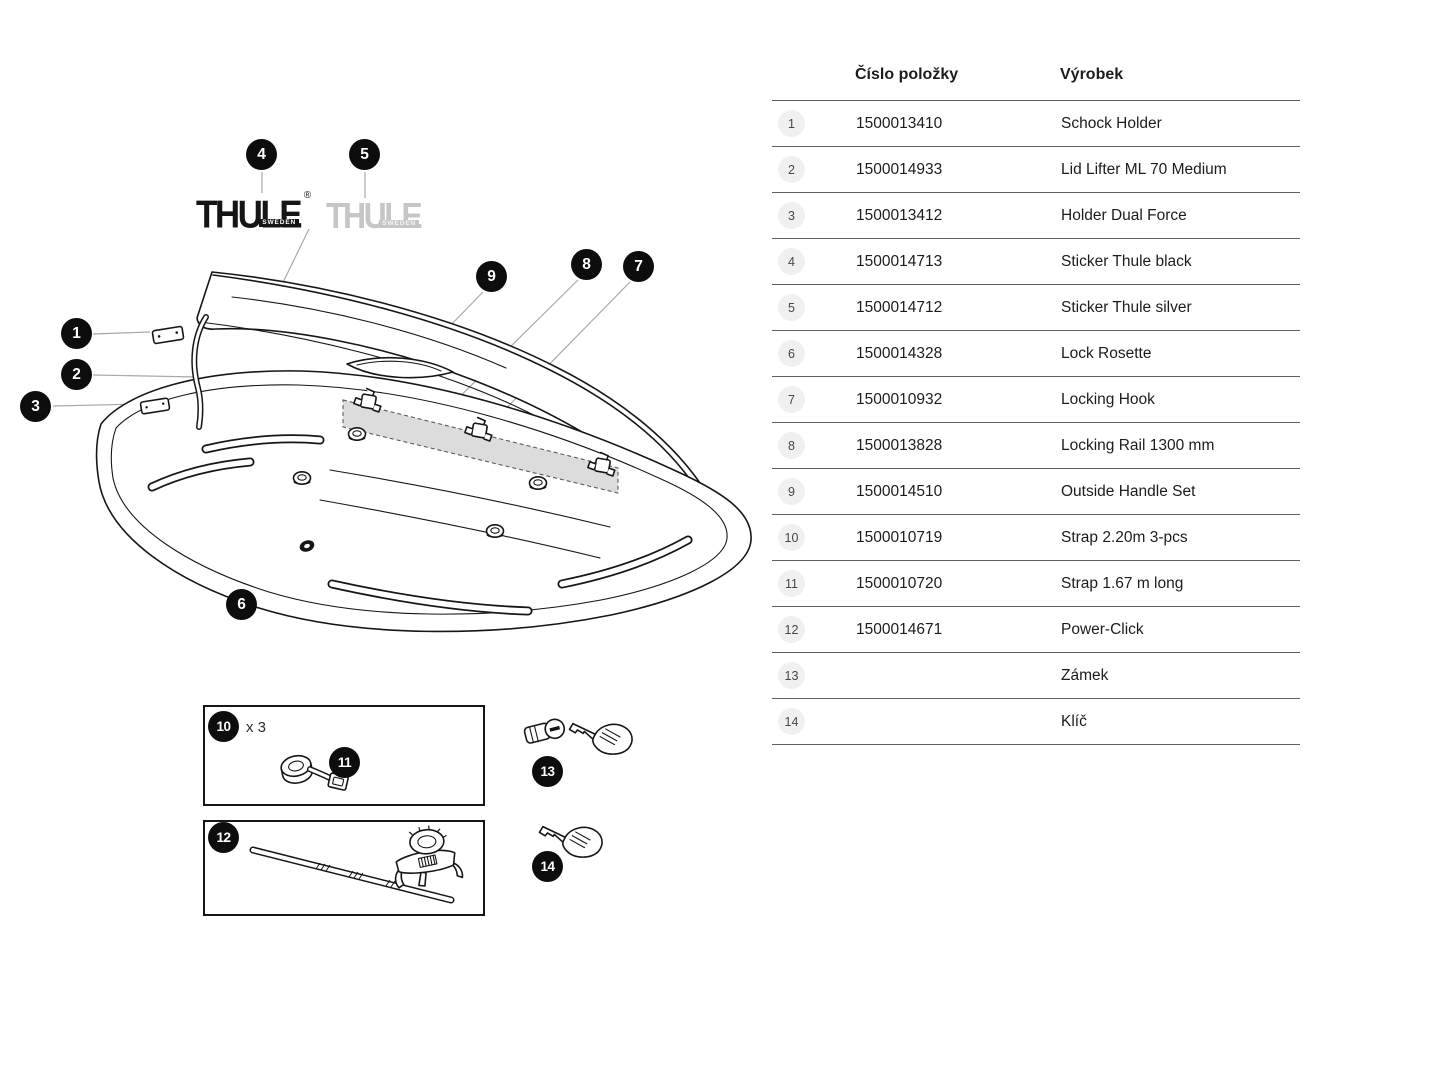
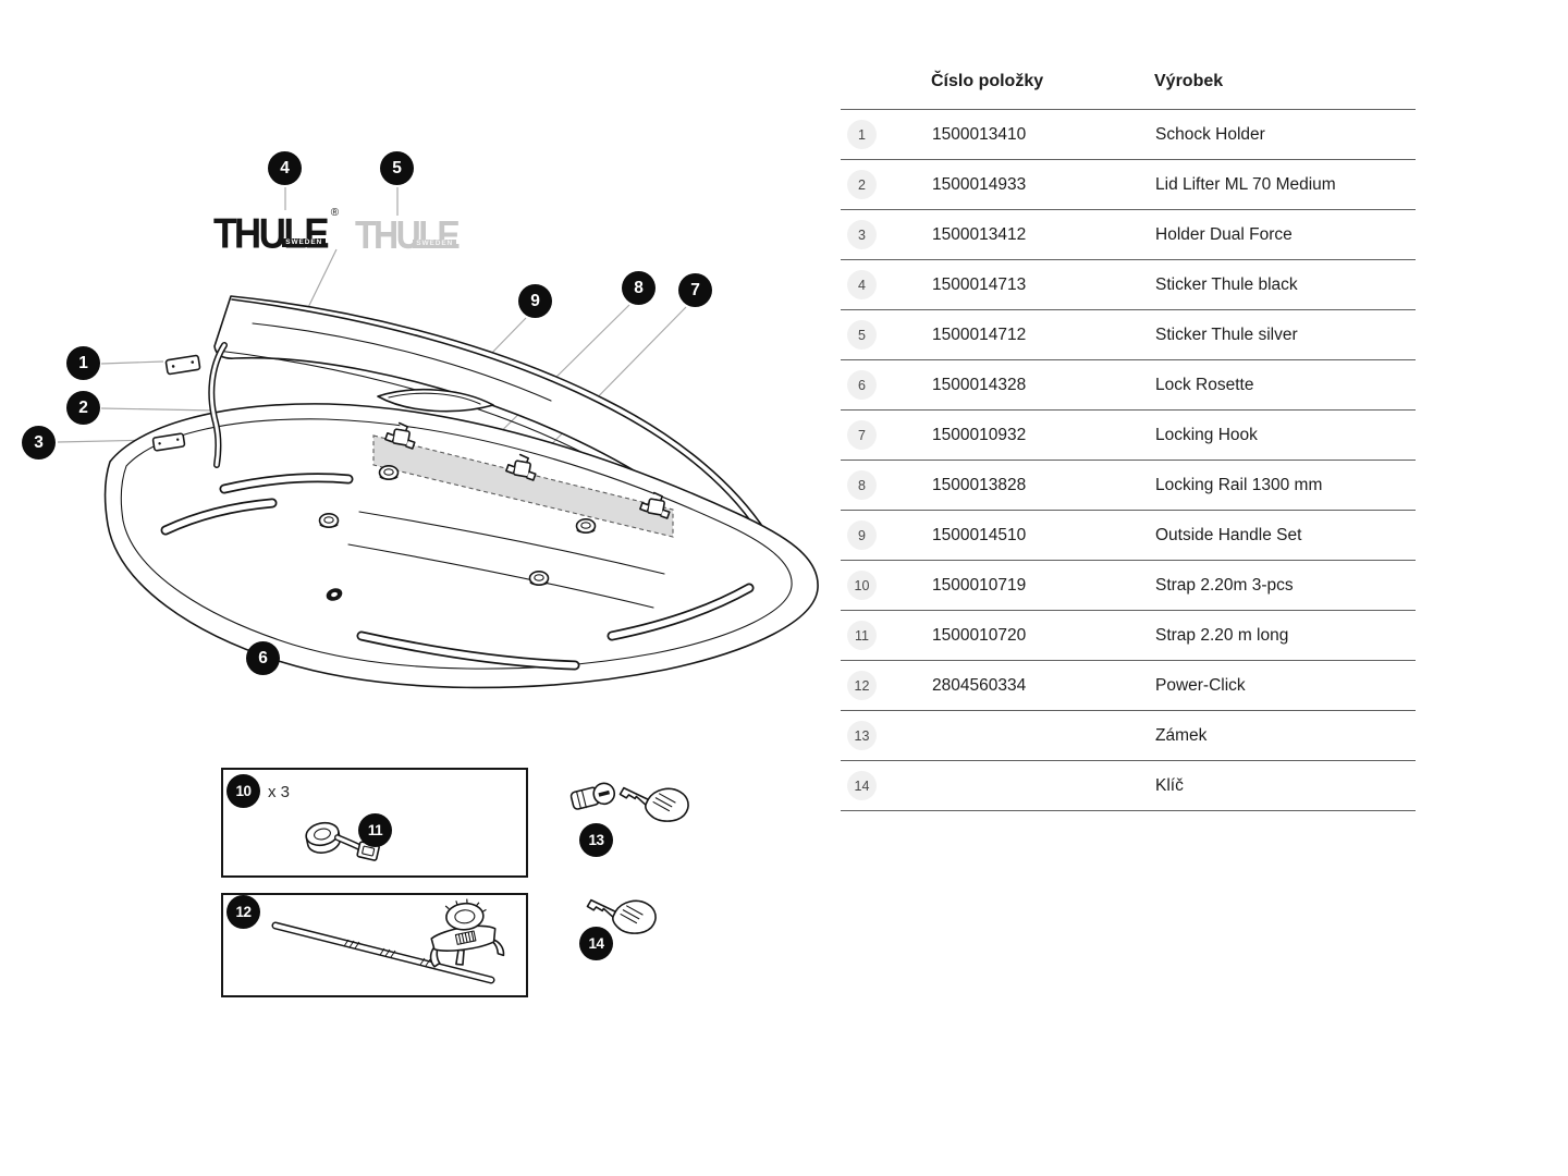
  THULE
  ®
  THULE
  1
  2
  3
  4
  5
  6
  7
  8
  9
  10
  11
  12
  13
  14
  x 3
  	Číslo položky	Výrobek
  1	1500013410	Schock Holder
  2	1500014933	Lid Lifter ML 70 Medium
  3	1500013412	Holder Dual Force
  4	1500014713	Sticker Thule black
  5	1500014712	Sticker Thule silver
  6	1500014328	Lock Rosette
  7	1500010932	Locking Hook
  8	1500013828	Locking Rail 1300 mm
  9	1500014510	Outside Handle Set
  10	1500010719	Strap 2.20m 3-pcs
- 11	1500010720	Strap 1.67 m long
+ 11	1500010720	Strap 2.20 m long
- 12	1500014671	Power-Click
+ 12	2804560334	Power-Click
  13		Zámek
  14		Klíč
